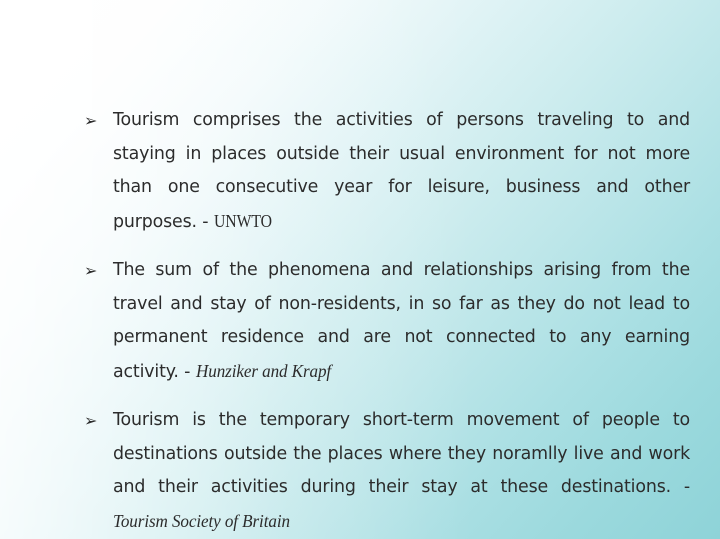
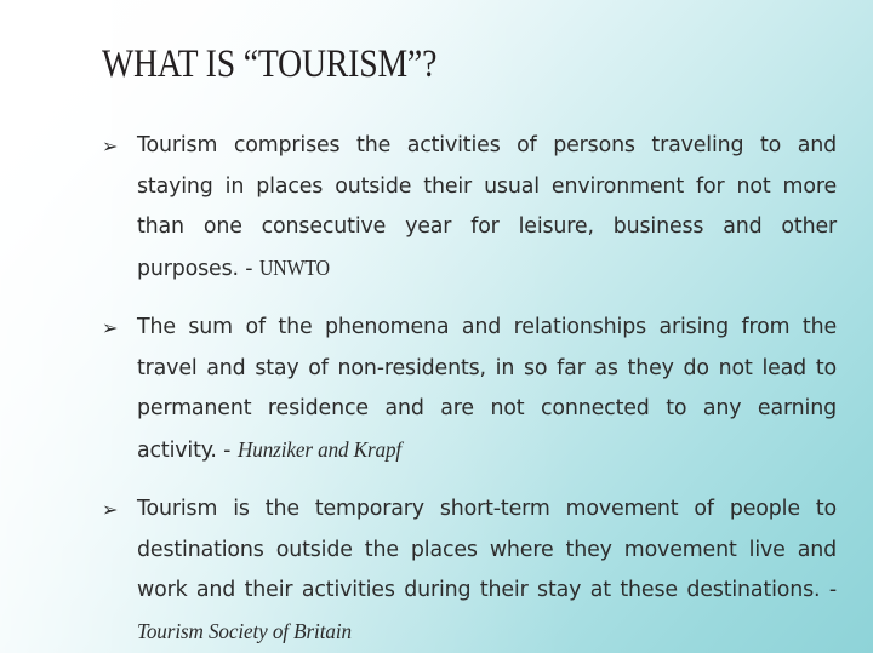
+ WHAT IS “TOURISM”?
  ➢
  Tourism comprises the activities of persons traveling to and staying in places outside their usual environment for not more than one consecutive year for leisure, business and other purposes. - UNWTO
  ➢
  The sum of the phenomena and relationships arising from the travel and stay of non-residents, in so far as they do not lead to permanent residence and are not connected to any earning activity. - Hunziker and Krapf
  ➢
- Tourism is the temporary short-term movement of people to destinations outside the places where they noramlly live and work and their activities during their stay at these destinations. - Tourism Society of Britain
+ Tourism is the temporary short-term movement of people to destinations outside the places where they movement live and work and their activities during their stay at these destinations. - Tourism Society of Britain
